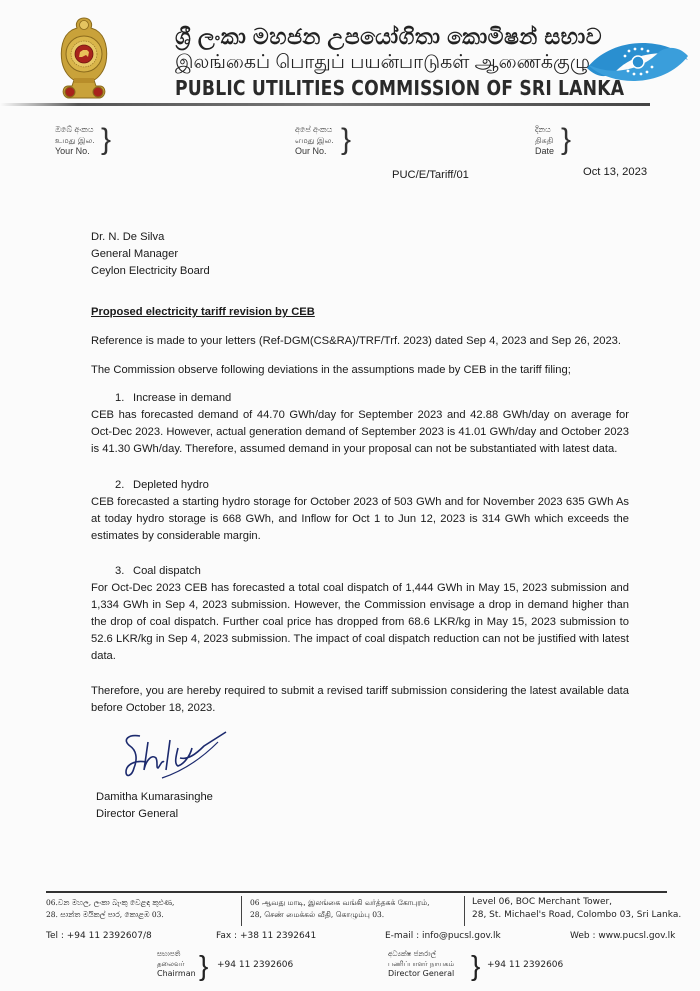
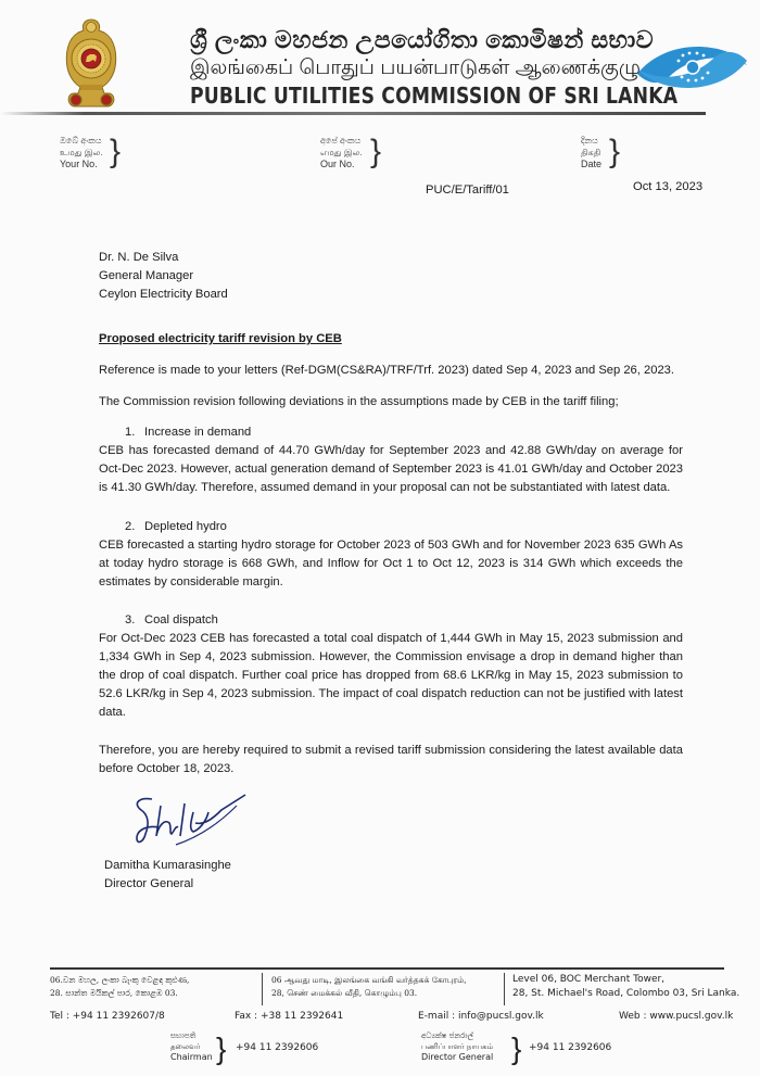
  ශ්‍රී ලංකා මහජන උපයෝගිතා කොමිෂන් සභාව
  இலங்கைப் பொதுப் பயன்பாடுகள் ஆணைக்குழு
  PUBLIC UTILITIES COMMISSION OF SRI LANKA
  ඔබේ අංකය
  உமது இல.
  Your No.
  }
  අපේ අංකය
  எமது இல.
  Our No.
  }
  දිනය
  திகதி
  Date
  }
  PUC/E/Tariff/01
  Oct 13, 2023
  Dr. N. De Silva
  General Manager
  Ceylon Electricity Board
  Proposed electricity tariff revision by CEB
  Reference is made to your letters (Ref-DGM(CS&RA)/TRF/Trf. 2023) dated Sep 4, 2023 and Sep 26, 2023.
- The Commission observe following deviations in the assumptions made by CEB in the tariff filing;
+ The Commission revision following deviations in the assumptions made by CEB in the tariff filing;
  1. Increase in demand
  CEB has forecasted demand of 44.70 GWh/day for September 2023 and 42.88 GWh/day on average for Oct-Dec 2023. However, actual generation demand of September 2023 is 41.01 GWh/day and October 2023 is 41.30 GWh/day. Therefore, assumed demand in your proposal can not be substantiated with latest data.
  2. Depleted hydro
- CEB forecasted a starting hydro storage for October 2023 of 503 GWh and for November 2023 635 GWh As at today hydro storage is 668 GWh, and Inflow for Oct 1 to Jun 12, 2023 is 314 GWh which exceeds the estimates by considerable margin.
+ CEB forecasted a starting hydro storage for October 2023 of 503 GWh and for November 2023 635 GWh As at today hydro storage is 668 GWh, and Inflow for Oct 1 to Oct 12, 2023 is 314 GWh which exceeds the estimates by considerable margin.
  3. Coal dispatch
  For Oct-Dec 2023 CEB has forecasted a total coal dispatch of 1,444 GWh in May 15, 2023 submission and 1,334 GWh in Sep 4, 2023 submission. However, the Commission envisage a drop in demand higher than the drop of coal dispatch. Further coal price has dropped from 68.6 LKR/kg in May 15, 2023 submission to 52.6 LKR/kg in Sep 4, 2023 submission. The impact of coal dispatch reduction can not be justified with latest data.
  Therefore, you are hereby required to submit a revised tariff submission considering the latest available data before October 18, 2023.
  Damitha Kumarasinghe
  Director General
  06.වන මහල, ලංකා බැංකු වෙළඳ කුළුණ,
  28. සාන්ත මයිකල් පාර, කොළඹ 03.
  06 ஆவது மாடி, இலங்கை வங்கி வர்த்தகக் கோபுரம்,
  28, செண் மைக்கல் வீதி, கொழும்பு 03.
  Level 06, BOC Merchant Tower,
  28, St. Michael's Road, Colombo 03, Sri Lanka.
  Tel : +94 11 2392607/8
  Fax : +38 11 2392641
  E-mail : info@pucsl.gov.lk
  Web : www.pucsl.gov.lk
  සභාපති
  தலைவர்
  Chairman
  }
  +94 11 2392606
  අධ්‍යක්ෂ ජනරාල්
  பணிப்பாளர் நாயகம்
  Director General
  }
  +94 11 2392606
